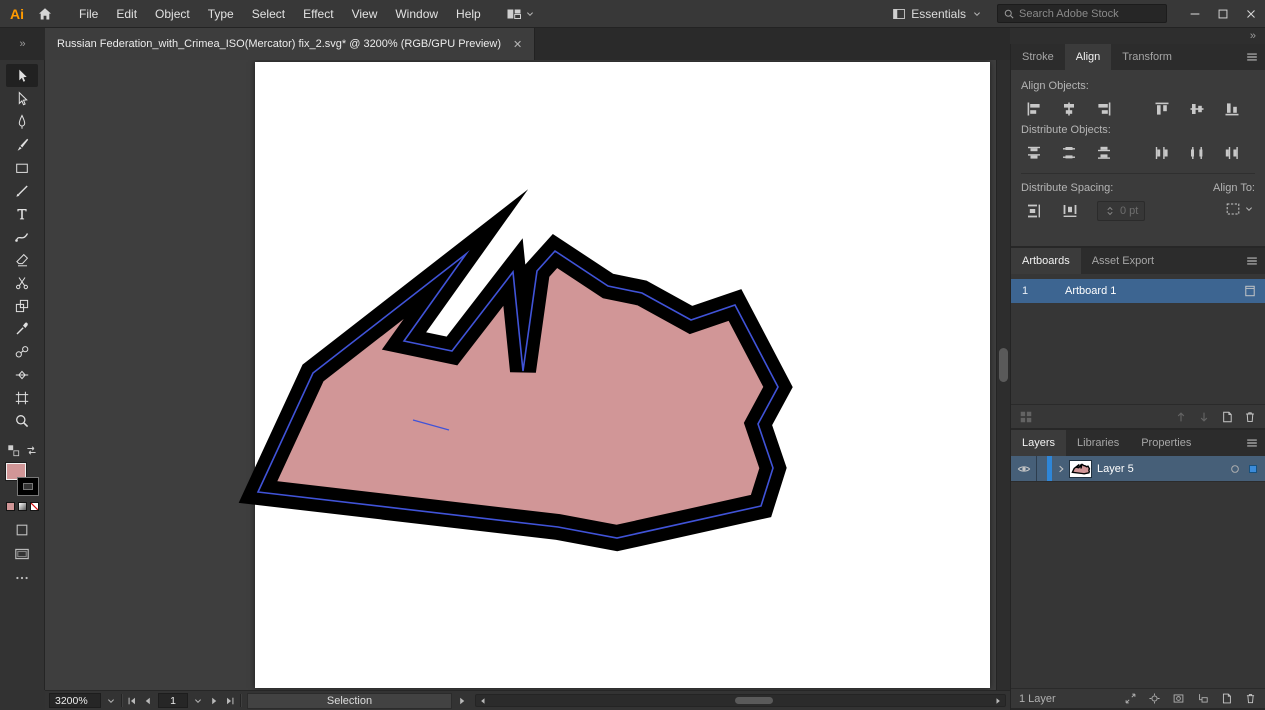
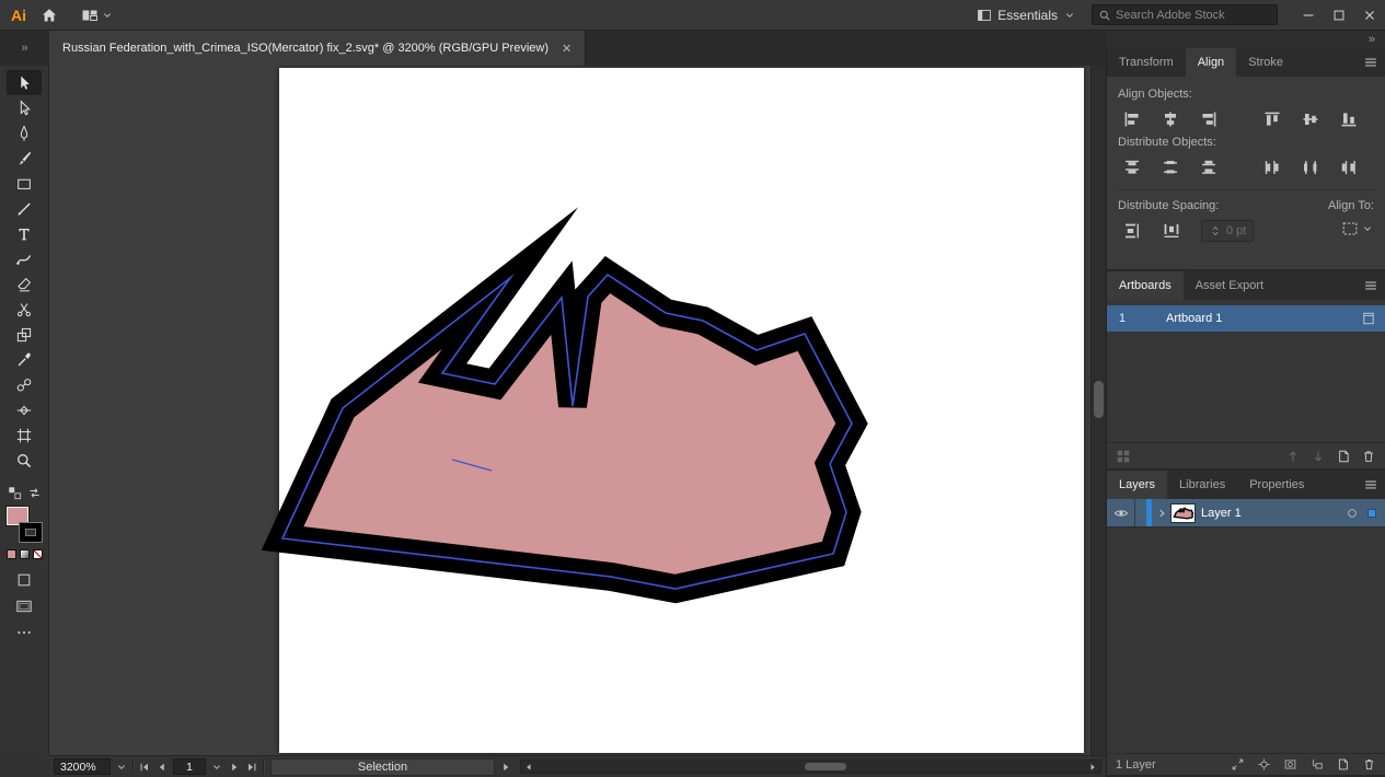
  Ai
- File
- Edit
- Object
- Type
- Select
- Effect
- View
- Window
- Help
  Essentials
  Search Adobe Stock
  »
  Russian Federation_with_Crimea_ISO(Mercator) fix_2.svg* @ 3200% (RGB/GPU Preview)
  ✕
  »
- Stroke
+ Transform
  Align
- Transform
+ Stroke
  Align Objects:
  Distribute Objects:
  Distribute Spacing:
  0 pt
  Align To:
  Artboards
  Asset Export
  1
  Artboard 1
  Layers
  Libraries
  Properties
- Layer 5
+ Layer 1
  1 Layer
  3200%
  1
  Selection
